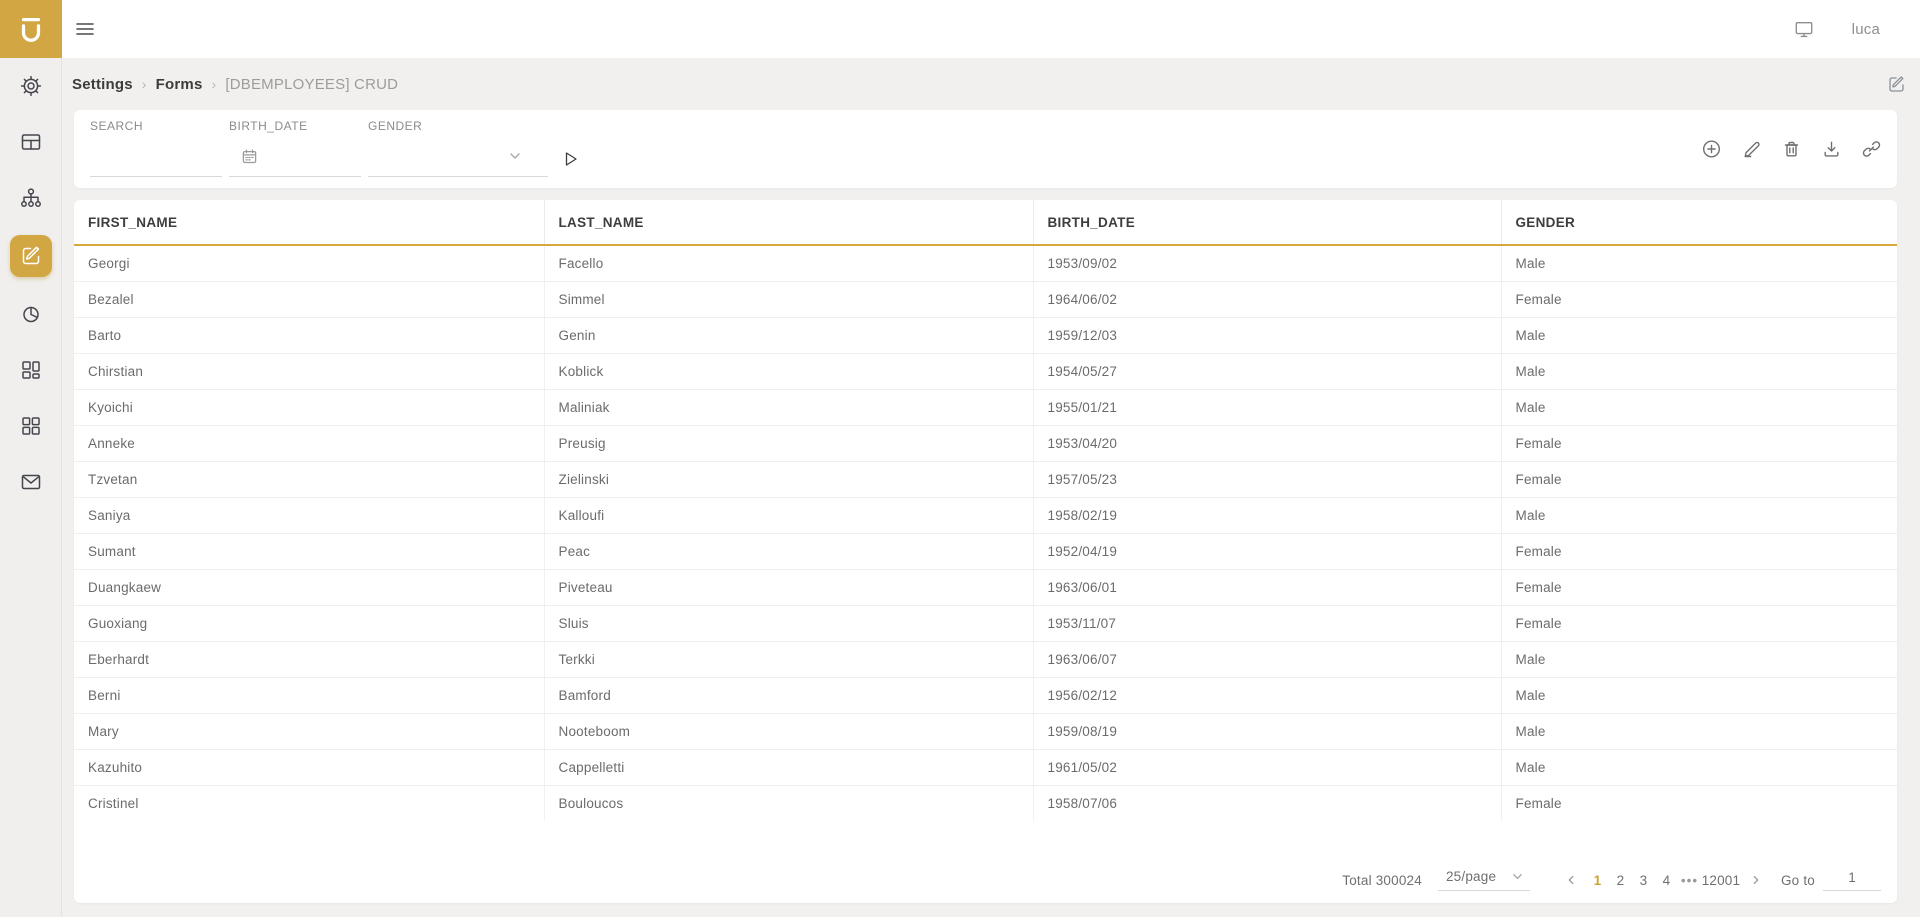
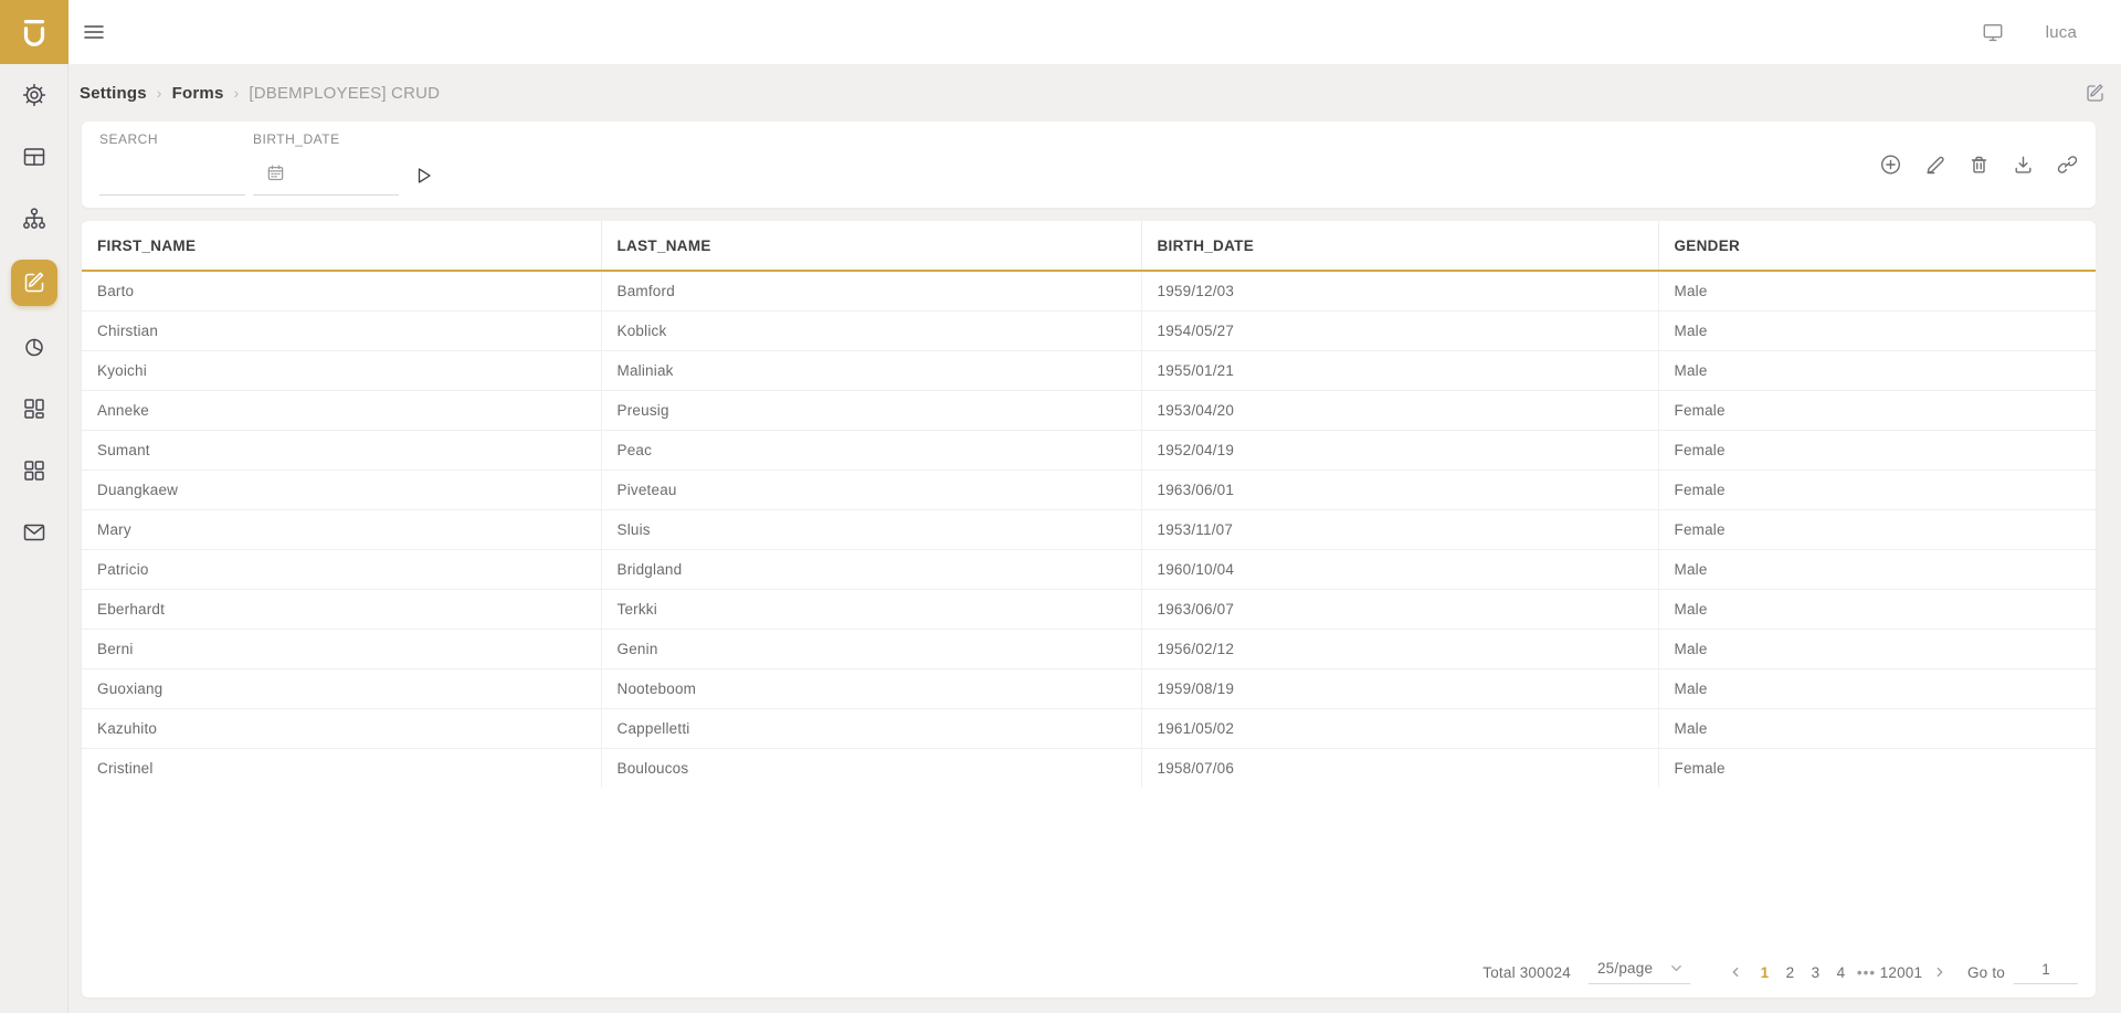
  luca
  Settings
  ›
  Forms
  ›
  [DBEMPLOYEES] CRUD
  SEARCH
  BIRTH_DATE
- GENDER
  FIRST_NAME	LAST_NAME	BIRTH_DATE	GENDER
- Georgi	Facello	1953/09/02	Male
- Bezalel	Simmel	1964/06/02	Female
- Barto	Genin	1959/12/03	Male
+ Barto	Bamford	1959/12/03	Male
  Chirstian	Koblick	1954/05/27	Male
  Kyoichi	Maliniak	1955/01/21	Male
  Anneke	Preusig	1953/04/20	Female
- Tzvetan	Zielinski	1957/05/23	Female
- Saniya	Kalloufi	1958/02/19	Male
  Sumant	Peac	1952/04/19	Female
  Duangkaew	Piveteau	1963/06/01	Female
- Guoxiang	Sluis	1953/11/07	Female
+ Mary	Sluis	1953/11/07	Female
+ Patricio	Bridgland	1960/10/04	Male
  Eberhardt	Terkki	1963/06/07	Male
- Berni	Bamford	1956/02/12	Male
+ Berni	Genin	1956/02/12	Male
- Mary	Nooteboom	1959/08/19	Male
+ Guoxiang	Nooteboom	1959/08/19	Male
  Kazuhito	Cappelletti	1961/05/02	Male
  Cristinel	Bouloucos	1958/07/06	Female
  Total 300024
  25/page
  1
  2
  3
  4
  •••
  12001
  Go to
  1
